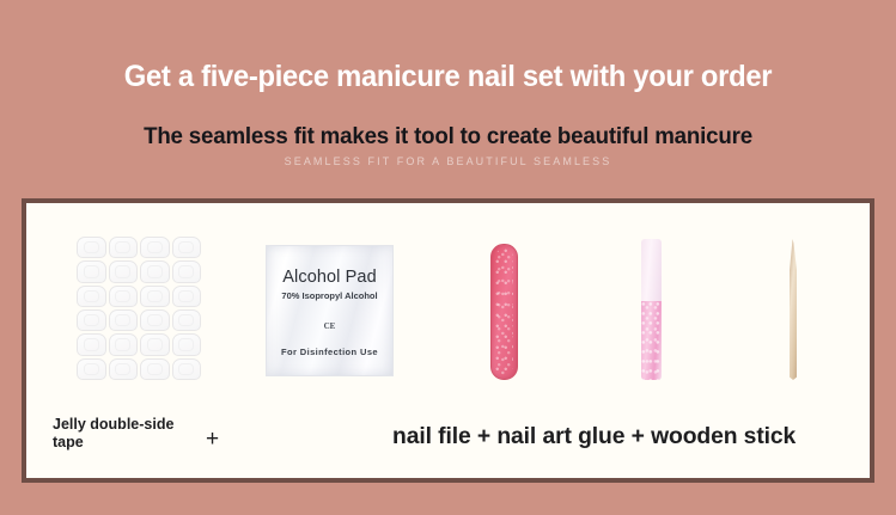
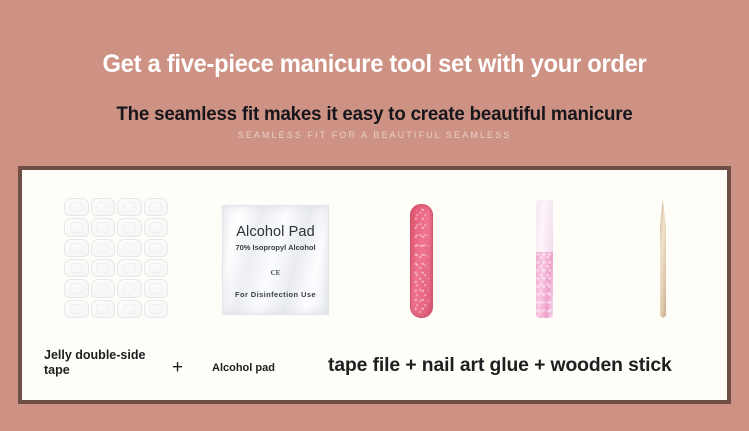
- Get a five-piece manicure nail set with your order
+ Get a five-piece manicure tool set with your order
- The seamless fit makes it tool to create beautiful manicure
+ The seamless fit makes it easy to create beautiful manicure
  SEAMLESS FIT FOR A BEAUTIFUL SEAMLESS
  Alcohol Pad
  70% Isopropyl Alcohol
  CE
  For Disinfection Use
  Jelly double-side tape
  +
+ Alcohol pad
- nail file + nail art glue + wooden stick
+ tape file + nail art glue + wooden stick
